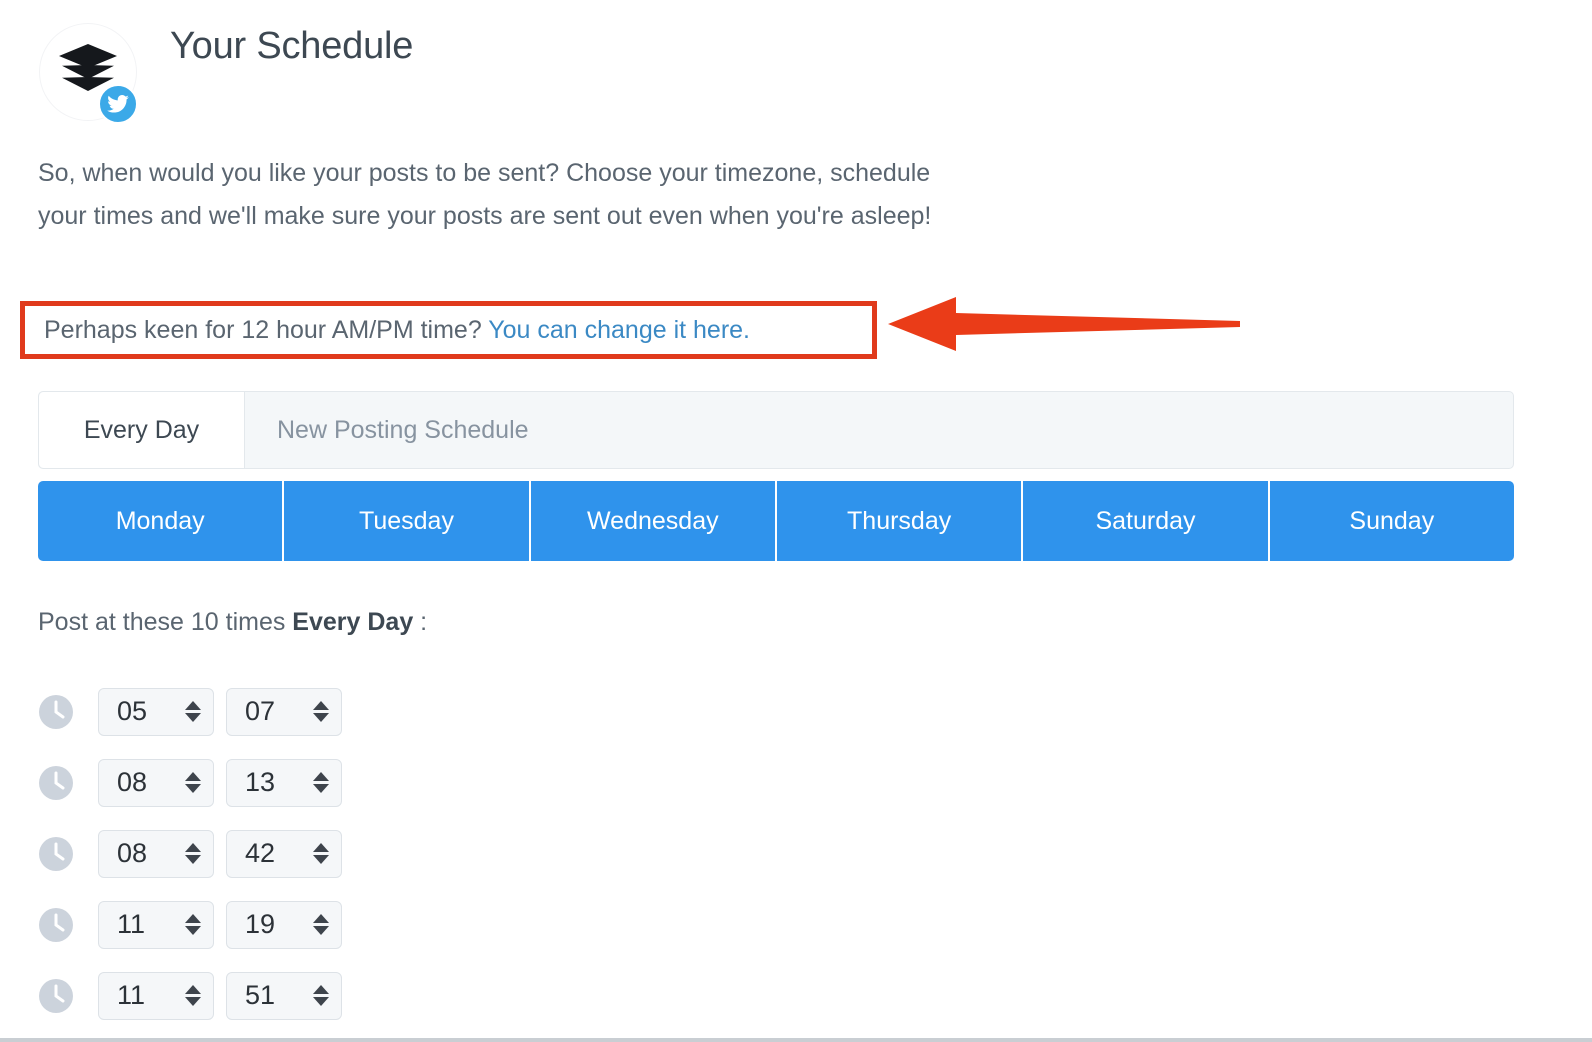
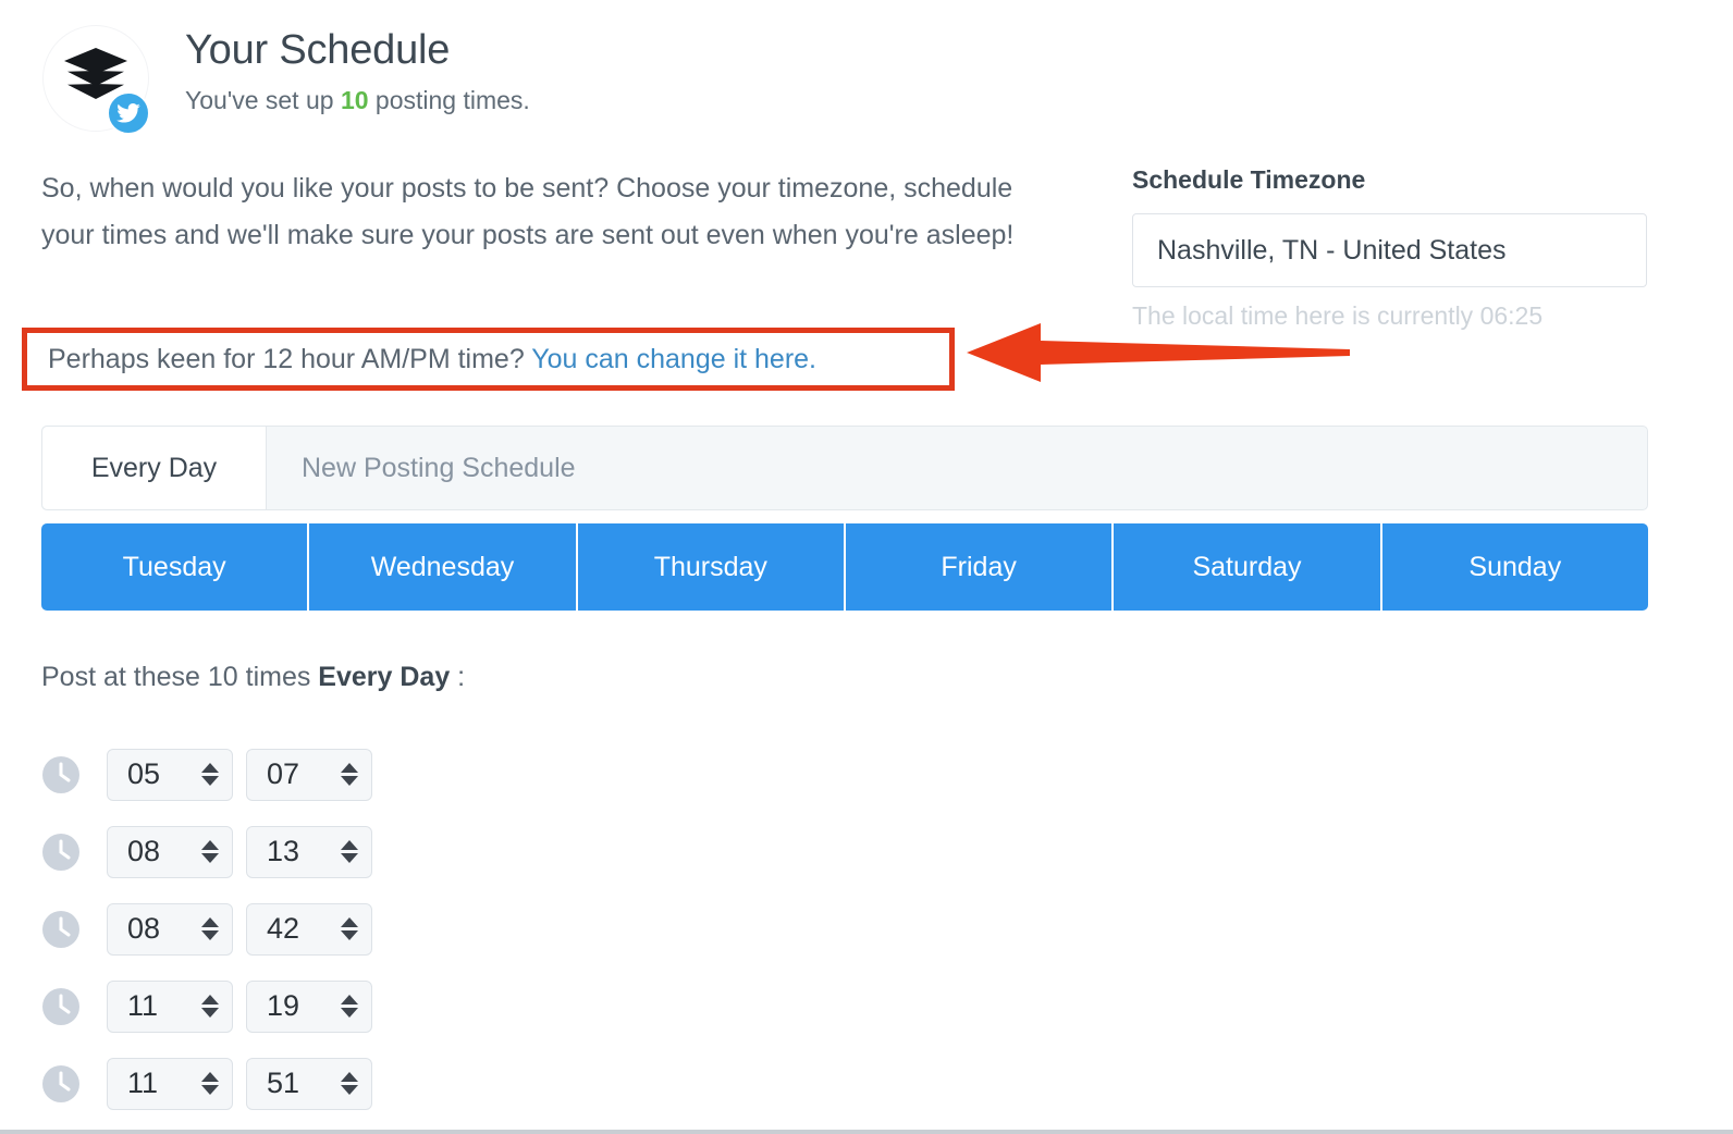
  Your Schedule
+ You've set up 10 posting times.
  So, when would you like your posts to be sent? Choose your timezone, schedule your times and we'll make sure your posts are sent out even when you're asleep!
  Perhaps keen for 12 hour AM/PM time? You can change it here.
+ Schedule Timezone
+ Nashville, TN - United States
+ The local time here is currently 06:25
  Every Day
  New Posting Schedule
- Monday
  Tuesday
  Wednesday
  Thursday
+ Friday
  Saturday
  Sunday
  Post at these 10 times Every Day :
  05
  07
  08
  13
  08
  42
  11
  19
  11
  51
